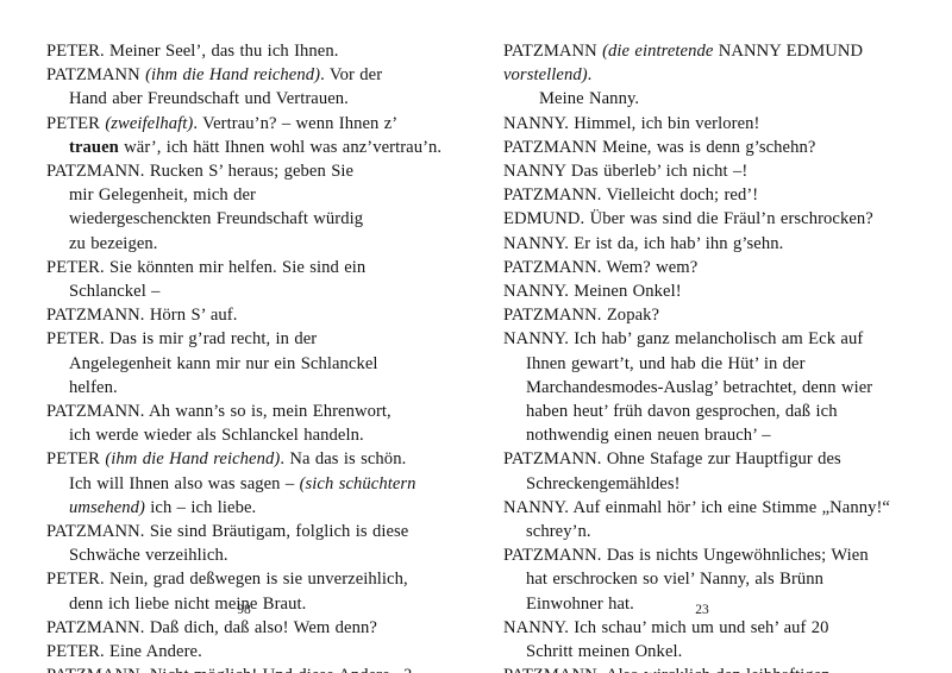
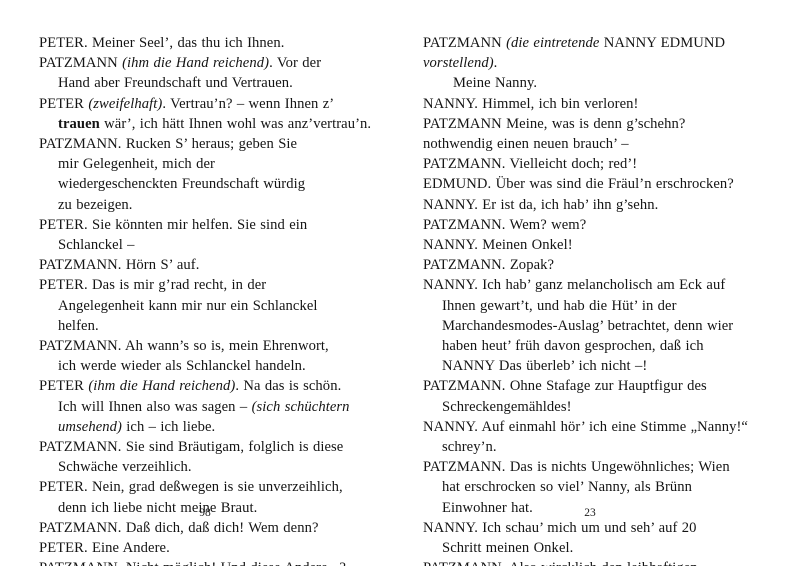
  PETER. Meiner Seel’, das thu ich Ihnen.
  PATZMANN (ihm die Hand reichend). Vor der
  Hand aber Freundschaft und Vertrauen.
  PETER (zweifelhaft). Vertrau’n? – wenn Ihnen z’
  trauen wär’, ich hätt Ihnen wohl was anz’vertrau’n.
  PATZMANN. Rucken S’ heraus; geben Sie
  mir Gelegenheit, mich der
  wiedergeschenckten Freundschaft würdig
  zu bezeigen.
  PETER. Sie könnten mir helfen. Sie sind ein
  Schlanckel –
  PATZMANN. Hörn S’ auf.
  PETER. Das is mir g’rad recht, in der
  Angelegenheit kann mir nur ein Schlanckel
  helfen.
  PATZMANN. Ah wann’s so is, mein Ehrenwort,
  ich werde wieder als Schlanckel handeln.
  PETER (ihm die Hand reichend). Na das is schön.
  Ich will Ihnen also was sagen – (sich schüchtern
  umsehend) ich – ich liebe.
  PATZMANN. Sie sind Bräutigam, folglich is diese
  Schwäche verzeihlich.
  PETER. Nein, grad deßwegen is sie unverzeihlich,
  denn ich liebe nicht meine Braut.
- PATZMANN. Daß dich, daß also! Wem denn?
+ PATZMANN. Daß dich, daß dich! Wem denn?
  PETER. Eine Andere.
  PATZMANN (die eintretende NANNY EDMUND
  vorstellend).
  Meine Nanny.
  NANNY. Himmel, ich bin verloren!
  PATZMANN Meine, was is denn g’schehn?
- NANNY Das überleb’ ich nicht –!
+ nothwendig einen neuen brauch’ –
  PATZMANN. Vielleicht doch; red’!
  EDMUND. Über was sind die Fräul’n erschrocken?
  NANNY. Er ist da, ich hab’ ihn g’sehn.
  PATZMANN. Wem? wem?
  NANNY. Meinen Onkel!
  PATZMANN. Zopak?
  NANNY. Ich hab’ ganz melancholisch am Eck auf
  Ihnen gewart’t, und hab die Hüt’ in der
  Marchandesmodes-Auslag’ betrachtet, denn wier
  haben heut’ früh davon gesprochen, daß ich
- nothwendig einen neuen brauch’ –
+ NANNY Das überleb’ ich nicht –!
  PATZMANN. Ohne Stafage zur Hauptfigur des
  Schreckengemähldes!
  NANNY. Auf einmahl hör’ ich eine Stimme „Nanny!“
  schrey’n.
  PATZMANN. Das is nichts Ungewöhnliches; Wien
  hat erschrocken so viel’ Nanny, als Brünn
  Einwohner hat.
  NANNY. Ich schau’ mich um und seh’ auf 20
  Schritt meinen Onkel.
  98
  23
